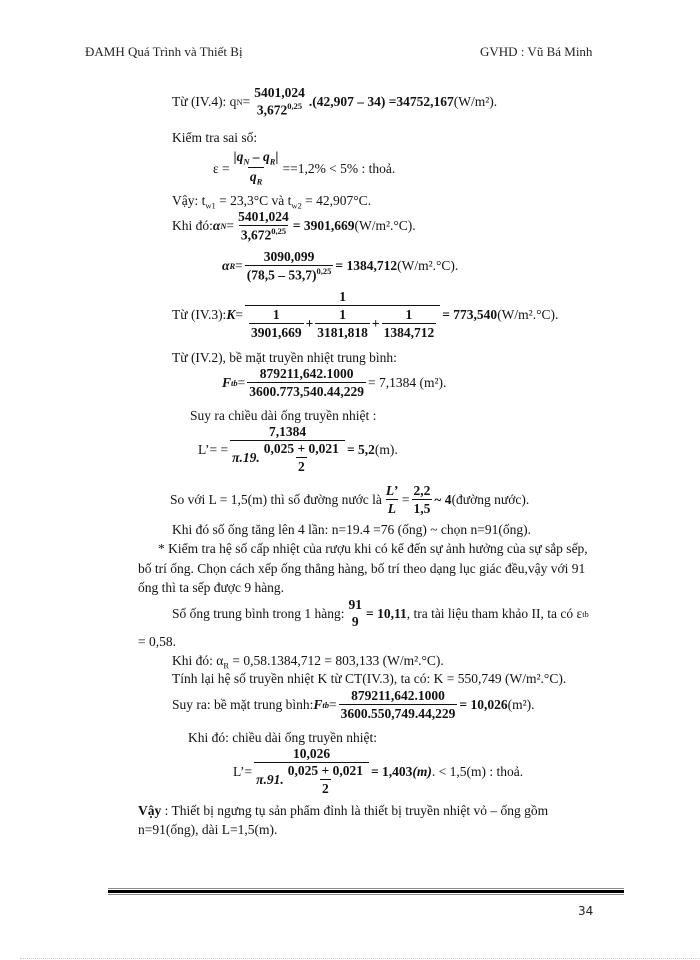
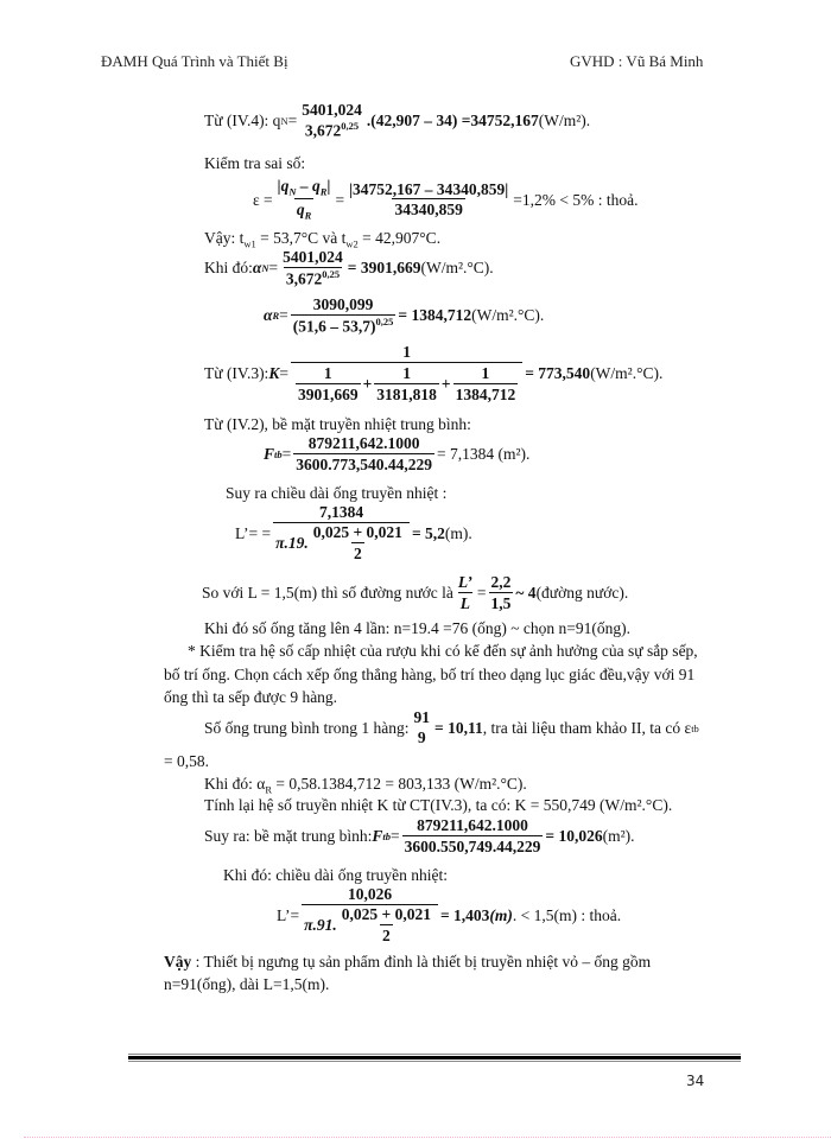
  ĐAMH Quá Trình và Thiết Bị
  GVHD : Vũ Bá Minh
  Từ (IV.4): q
  N
  =
  5401,024
  3,6720,25
  .(42,907 – 34) =
  34752,167
  (W/m²).
  Kiểm tra sai số:
  ε =
  |qN – qR|
  qR
  =
+ |34752,167 – 34340,859|
+ 34340,859
  =1,2% < 5% : thoả.
- Vậy: tw1 = 23,3°C và tw2 = 42,907°C.
+ Vậy: tw1 = 53,7°C và tw2 = 42,907°C.
  Khi đó:
  α
  N
  =
  5401,024
  3,6720,25
  = 3901,669
  (W/m².°C).
  α
  R
  =
  3090,099
- (78,5 – 53,7)0,25
+ (51,6 – 53,7)0,25
  = 1384,712
  (W/m².°C).
  Từ (IV.3):
  K
  =
  1
  1
  3901,669
  +
  1
  3181,818
  +
  1
  1384,712
  = 773,540
  (W/m².°C).
  Từ (IV.2), bề mặt truyền nhiệt trung bình:
  F
  tb
  =
  879211,642.1000
  3600.773,540.44,229
  = 7,1384 (m²).
  Suy ra chiều dài ống truyền nhiệt :
  L’= =
  7,1384
  π.19.
  0,025 + 0,021
  2
  = 5,2
  (m).
  So với L = 1,5(m) thì số đường nước là
  L’
  L
  =
  2,2
  1,5
  ~ 4
  (đường nước).
  Khi đó số ống tăng lên 4 lần: n=19.4 =76 (ống) ~ chọn n=91(ống).
  * Kiểm tra hệ số cấp nhiệt của rượu khi có kể đến sự ảnh hưởng của sự sắp sếp,
  bố trí ống. Chọn cách xếp ống thẳng hàng, bố trí theo dạng lục giác đều,vậy với 91
  ống thì ta sếp được 9 hàng.
  Số ống trung bình trong 1 hàng:
  91
  9
  = 10,11
  , tra tài liệu tham khảo II, ta có ε
  tb
  = 0,58.
  Khi đó: αR = 0,58.1384,712 = 803,133 (W/m².°C).
  Tính lại hệ số truyền nhiệt K từ CT(IV.3), ta có: K = 550,749 (W/m².°C).
  Suy ra: bề mặt trung bình:
  F
  tb
  =
  879211,642.1000
  3600.550,749.44,229
  = 10,026
  (m²).
  Khi đó: chiều dài ống truyền nhiệt:
  L’=
  10,026
  π.91.
  0,025 + 0,021
  2
  = 1,403
  (m)
  . < 1,5(m) : thoả.
  Vậy : Thiết bị ngưng tụ sản phẩm đỉnh là thiết bị truyền nhiệt vỏ – ống gồm
  n=91(ống), dài L=1,5(m).
  34
